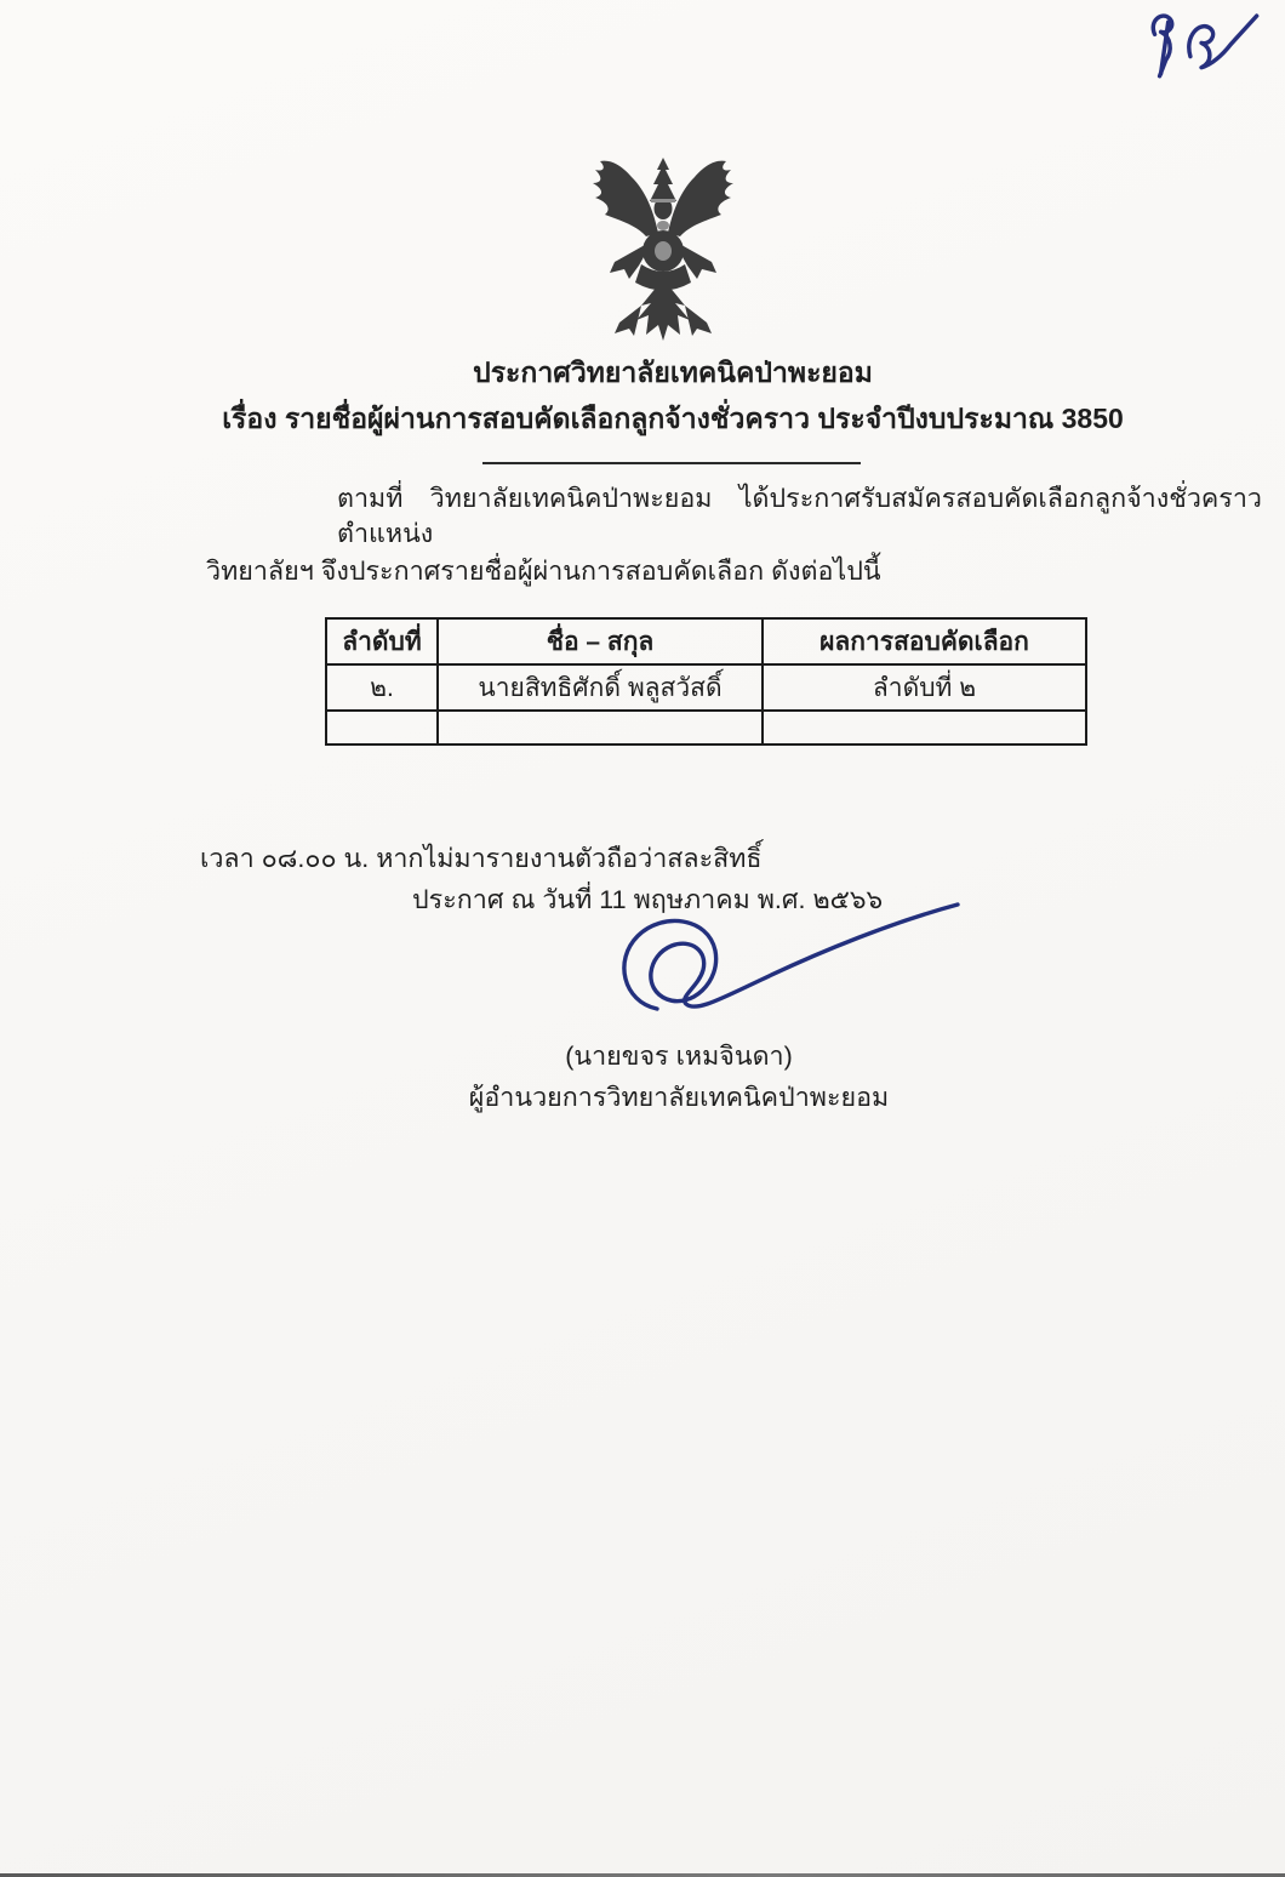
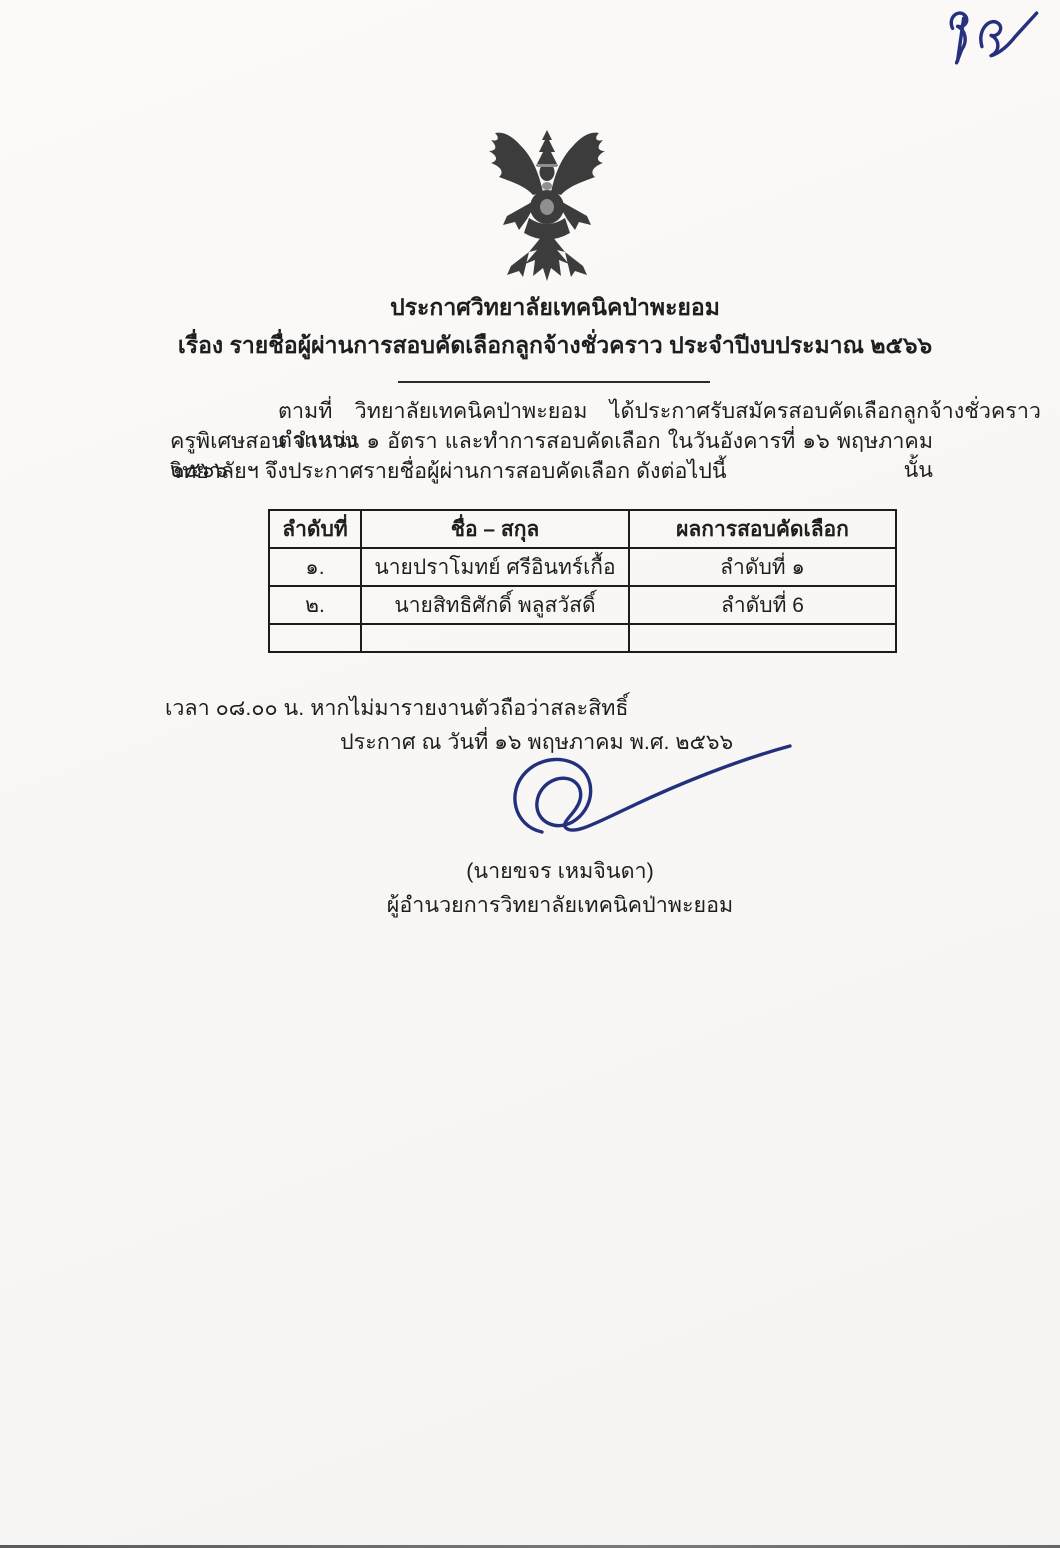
  ประกาศวิทยาลัยเทคนิคป่าพะยอม
- เรื่อง รายชื่อผู้ผ่านการสอบคัดเลือกลูกจ้างชั่วคราว ประจำปีงบประมาณ 3850
+ เรื่อง รายชื่อผู้ผ่านการสอบคัดเลือกลูกจ้างชั่วคราว ประจำปีงบประมาณ ๒๕๖๖
  ตามที่ วิทยาลัยเทคนิคป่าพะยอม ได้ประกาศรับสมัครสอบคัดเลือกลูกจ้างชั่วคราว ตำแหน่ง
+ ครูพิเศษสอน จำนวน ๑ อัตรา และทำการสอบคัดเลือก ในวันอังคารที่ ๑๖ พฤษภาคม ๒๕๖๖ นั้น
  วิทยาลัยฯ จึงประกาศรายชื่อผู้ผ่านการสอบคัดเลือก ดังต่อไปนี้
  ลำดับที่	ชื่อ – สกุล	ผลการสอบคัดเลือก
+ ๑.	นายปราโมทย์ ศรีอินทร์เกื้อ	ลำดับที่ ๑
- ๒.	นายสิทธิศักดิ์ พลูสวัสดิ์	ลำดับที่ ๒
+ ๒.	นายสิทธิศักดิ์ พลูสวัสดิ์	ลำดับที่ 6
  เวลา ๐๘.๐๐ น. หากไม่มารายงานตัวถือว่าสละสิทธิ์
- ประกาศ ณ วันที่ 11 พฤษภาคม พ.ศ. ๒๕๖๖
+ ประกาศ ณ วันที่ ๑๖ พฤษภาคม พ.ศ. ๒๕๖๖
  (นายขจร เหมจินดา)
  ผู้อำนวยการวิทยาลัยเทคนิคป่าพะยอม
